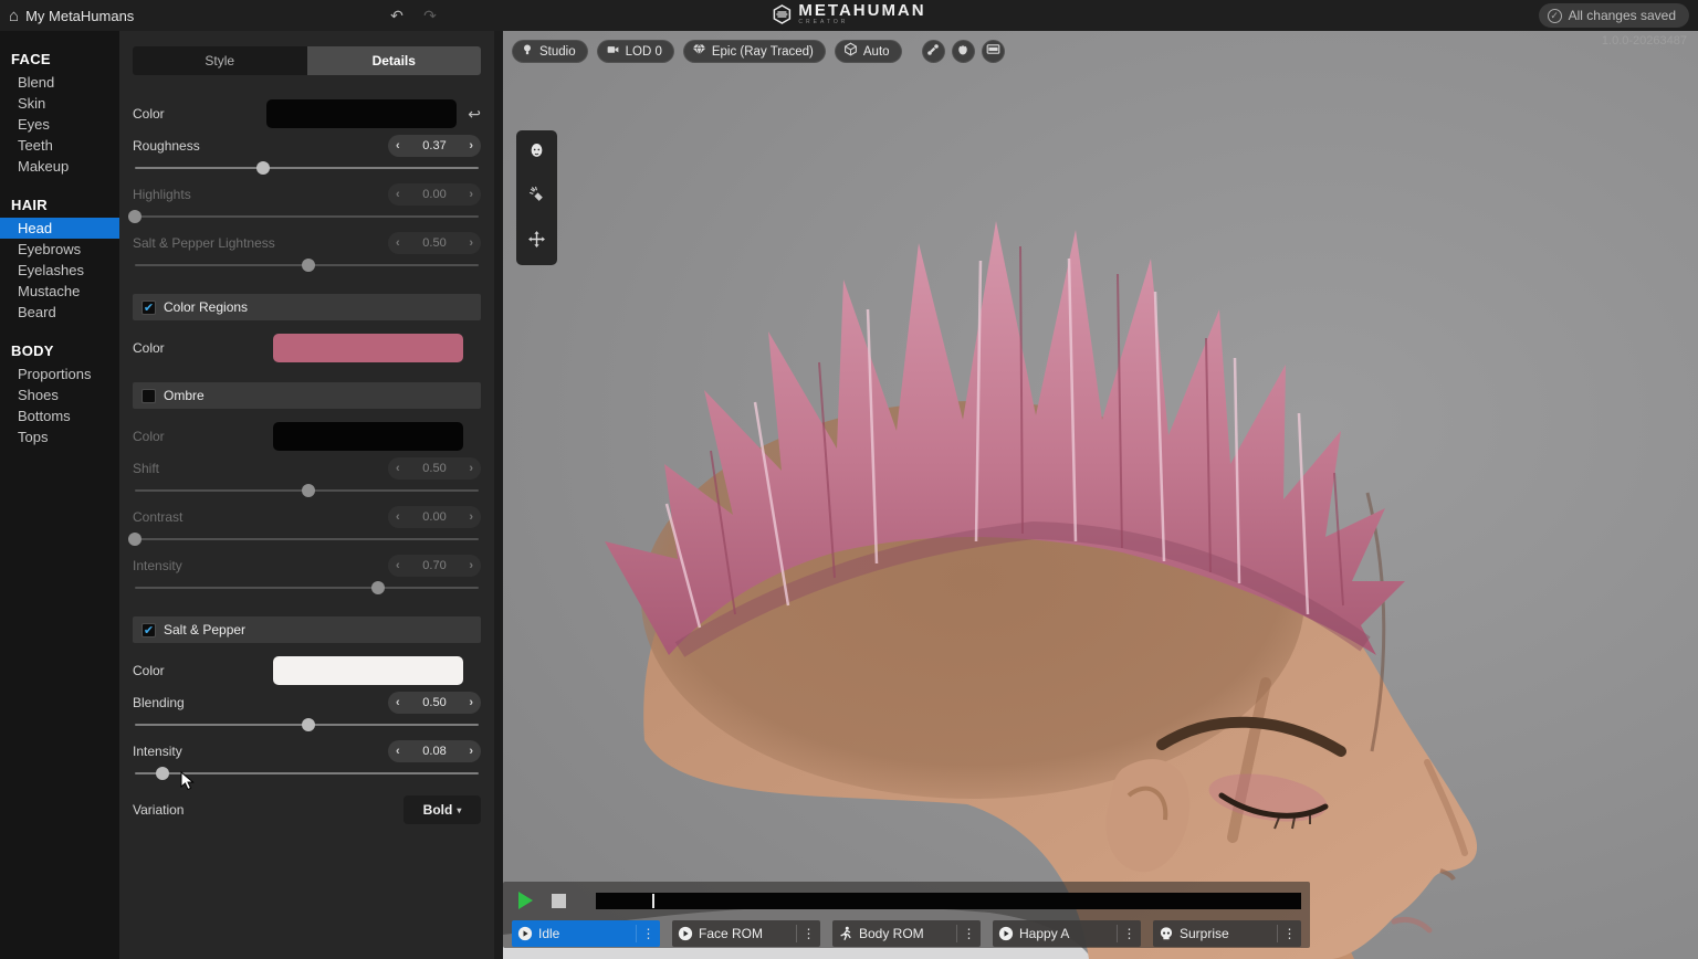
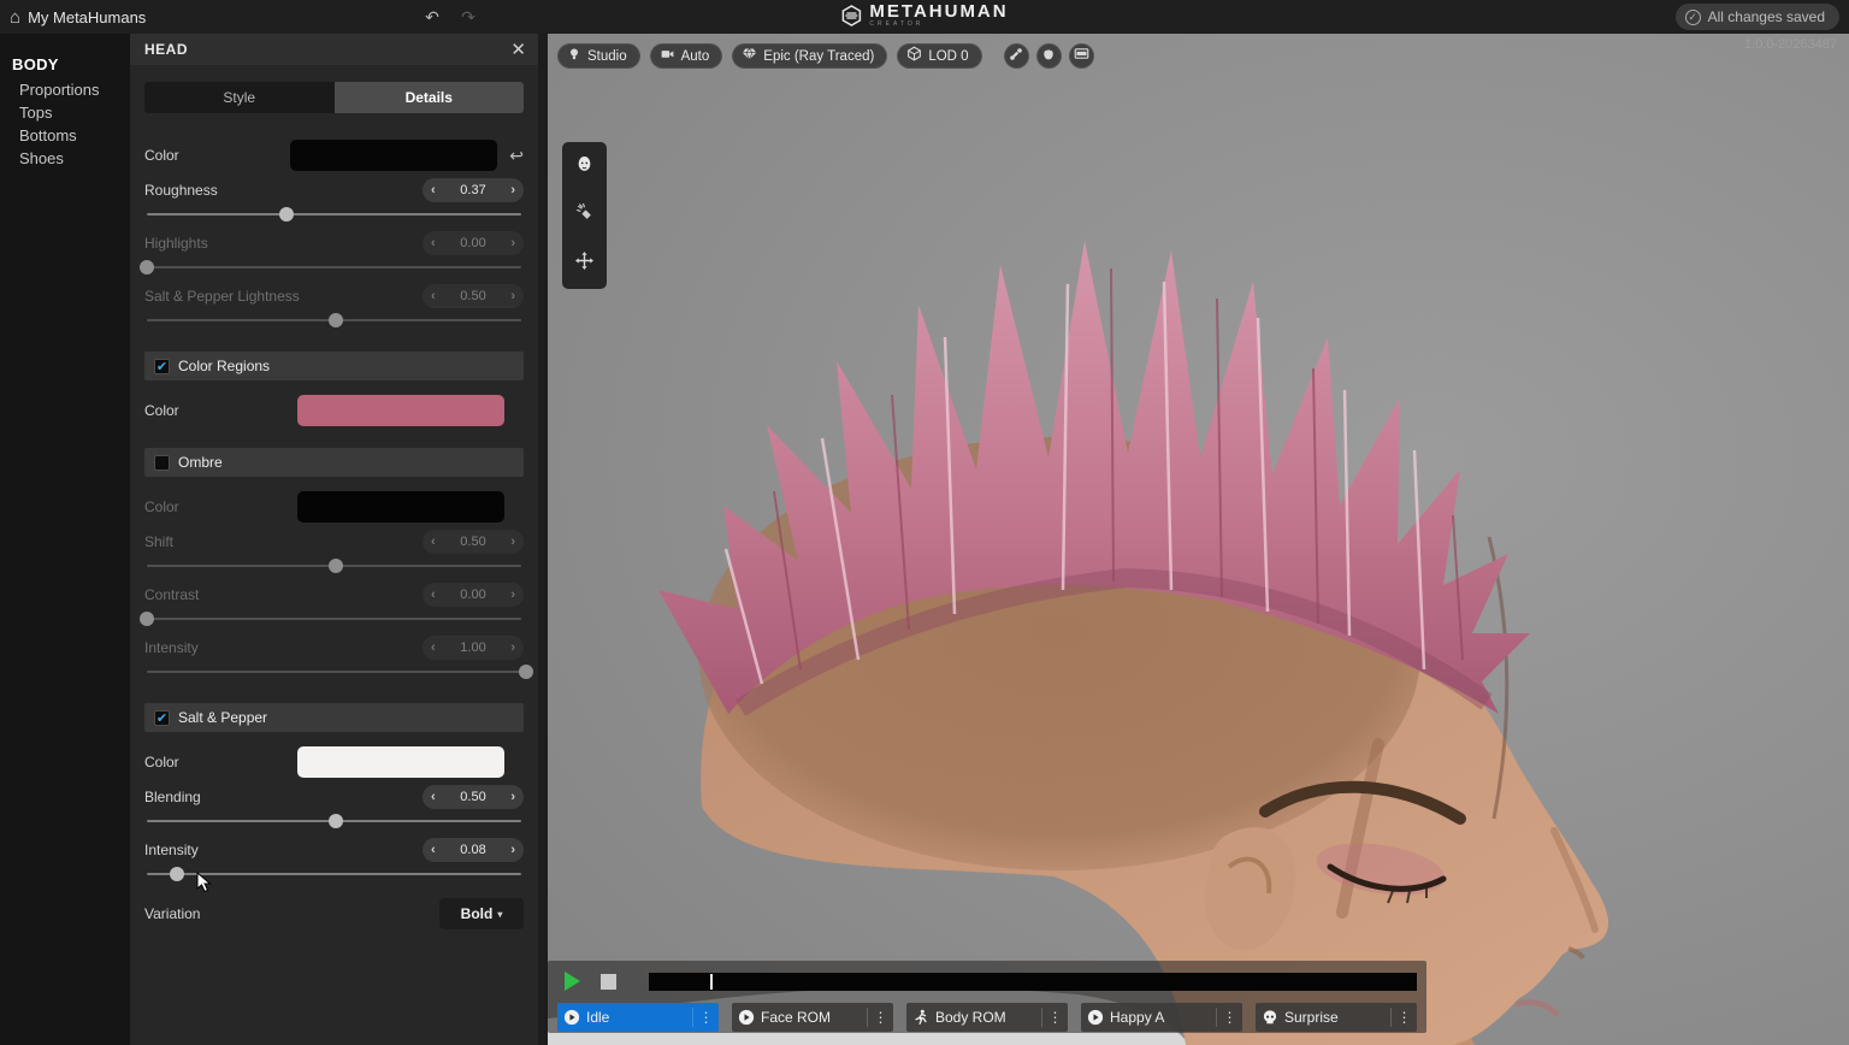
  ⌂
  My MetaHumans
  ↶
  ↷
  METAHUMAN
  ✓
  All changes saved
- FACE
- Blend
- Skin
- Eyes
- Teeth
- Makeup
- HAIR
- Head
- Eyebrows
- Eyelashes
- Mustache
- Beard
  BODY
  Proportions
- Shoes
+ Tops
  Bottoms
- Tops
+ Shoes
+ HEAD
+ ✕
  Style
  Details
  Color
  ↩
  Roughness
  ‹
  0.37
  ›
  Highlights
  ‹
  0.00
  ›
  Salt & Pepper Lightness
  ‹
  0.50
  ›
  ✔
  Color Regions
  Color
  Ombre
  Color
  Shift
  ‹
  0.50
  ›
  Contrast
  ‹
  0.00
  ›
  Intensity
  ‹
- 0.70
+ 1.00
  ›
  ✔
  Salt & Pepper
  Color
  Blending
  ‹
  0.50
  ›
  Intensity
  ‹
  0.08
  ›
  Variation
  Bold
  ▾
  Studio
- LOD 0
+ Auto
  Epic (Ray Traced)
- Auto
+ LOD 0
  Idle
  ⋮
  Face ROM
  ⋮
  Body ROM
  ⋮
  Happy A
  ⋮
  Surprise
  ⋮
